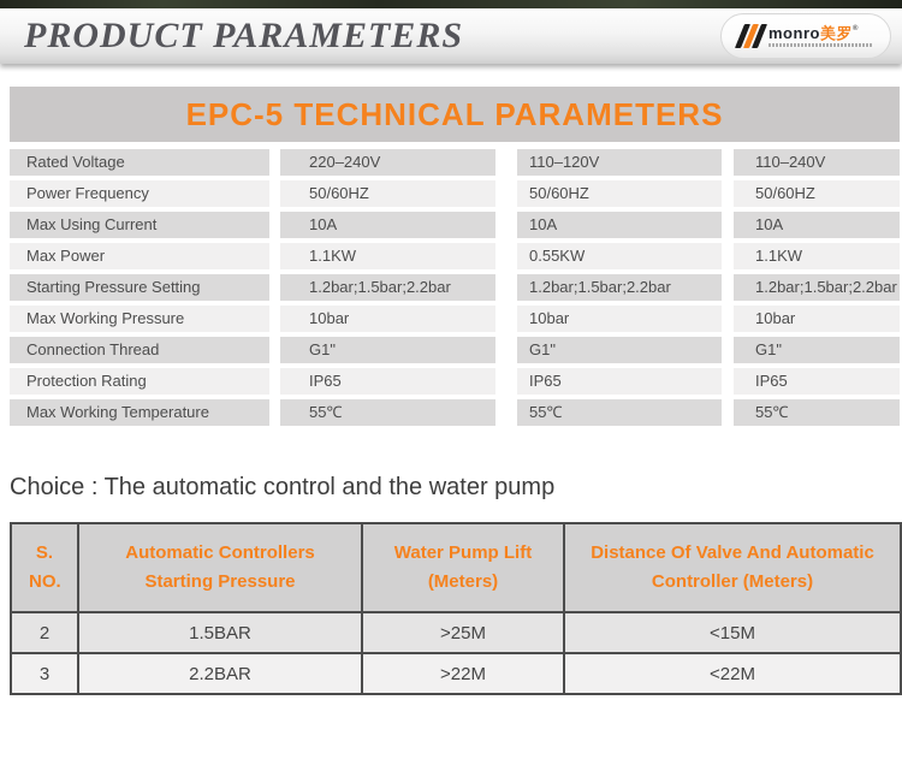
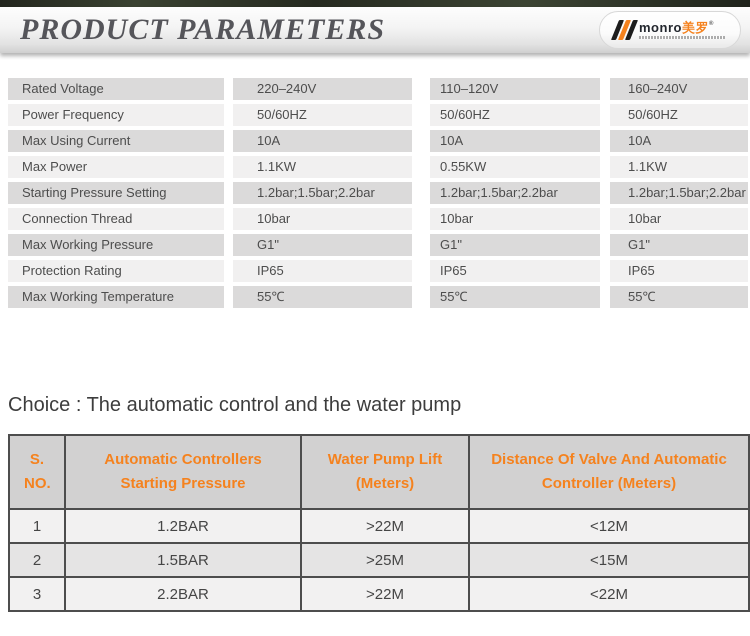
  PRODUCT PARAMETERS
  monro美罗
- EPC-5 TECHNICAL PARAMETERS
  Rated Voltage
  220–240V
  110–120V
- 110–240V
+ 160–240V
  Power Frequency
  50/60HZ
  50/60HZ
  50/60HZ
  Max Using Current
  10A
  10A
  10A
  Max Power
  1.1KW
  0.55KW
  1.1KW
  Starting Pressure Setting
  1.2bar;1.5bar;2.2bar
  1.2bar;1.5bar;2.2bar
  1.2bar;1.5bar;2.2bar
- Max Working Pressure
+ Connection Thread
  10bar
  10bar
  10bar
- Connection Thread
+ Max Working Pressure
  G1"
  G1"
  G1"
  Protection Rating
  IP65
  IP65
  IP65
  Max Working Temperature
  55℃
  55℃
  55℃
  Choice : The automatic control and the water pump
  S. NO.	Automatic Controllers Starting Pressure	Water Pump Lift (Meters)	Distance Of Valve And Automatic Controller (Meters)
+ 1	1.2BAR	>22M	<12M
  2	1.5BAR	>25M	<15M
  3	2.2BAR	>22M	<22M
